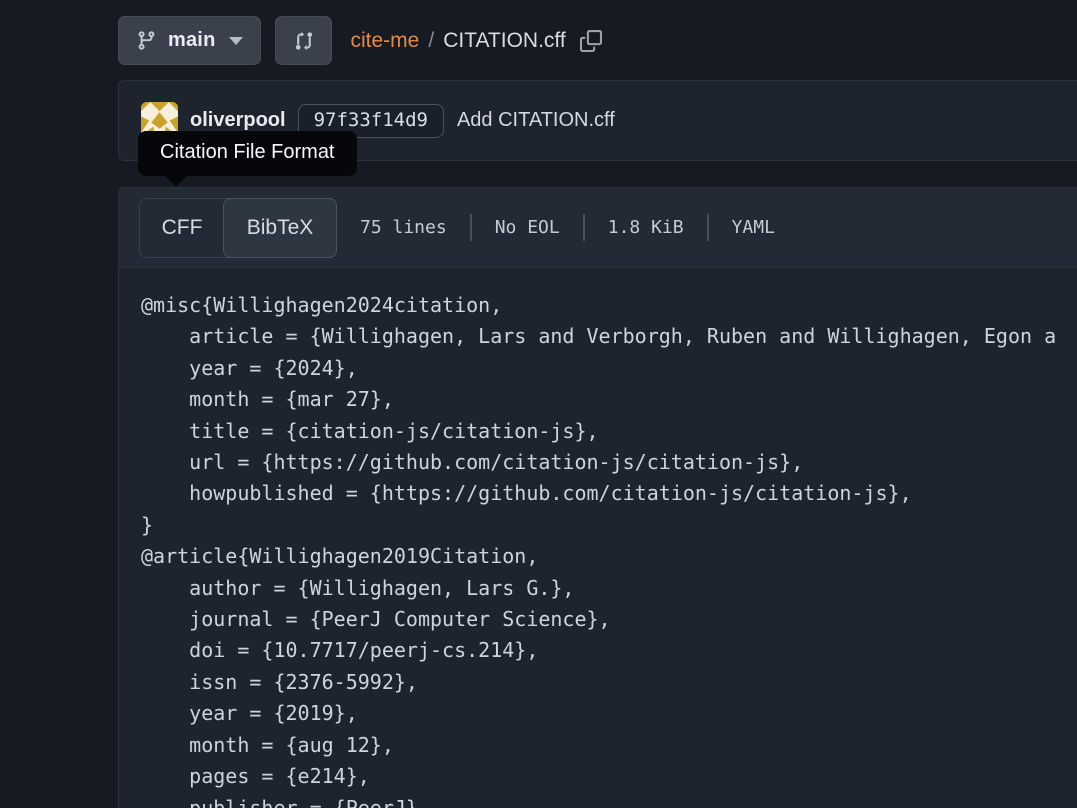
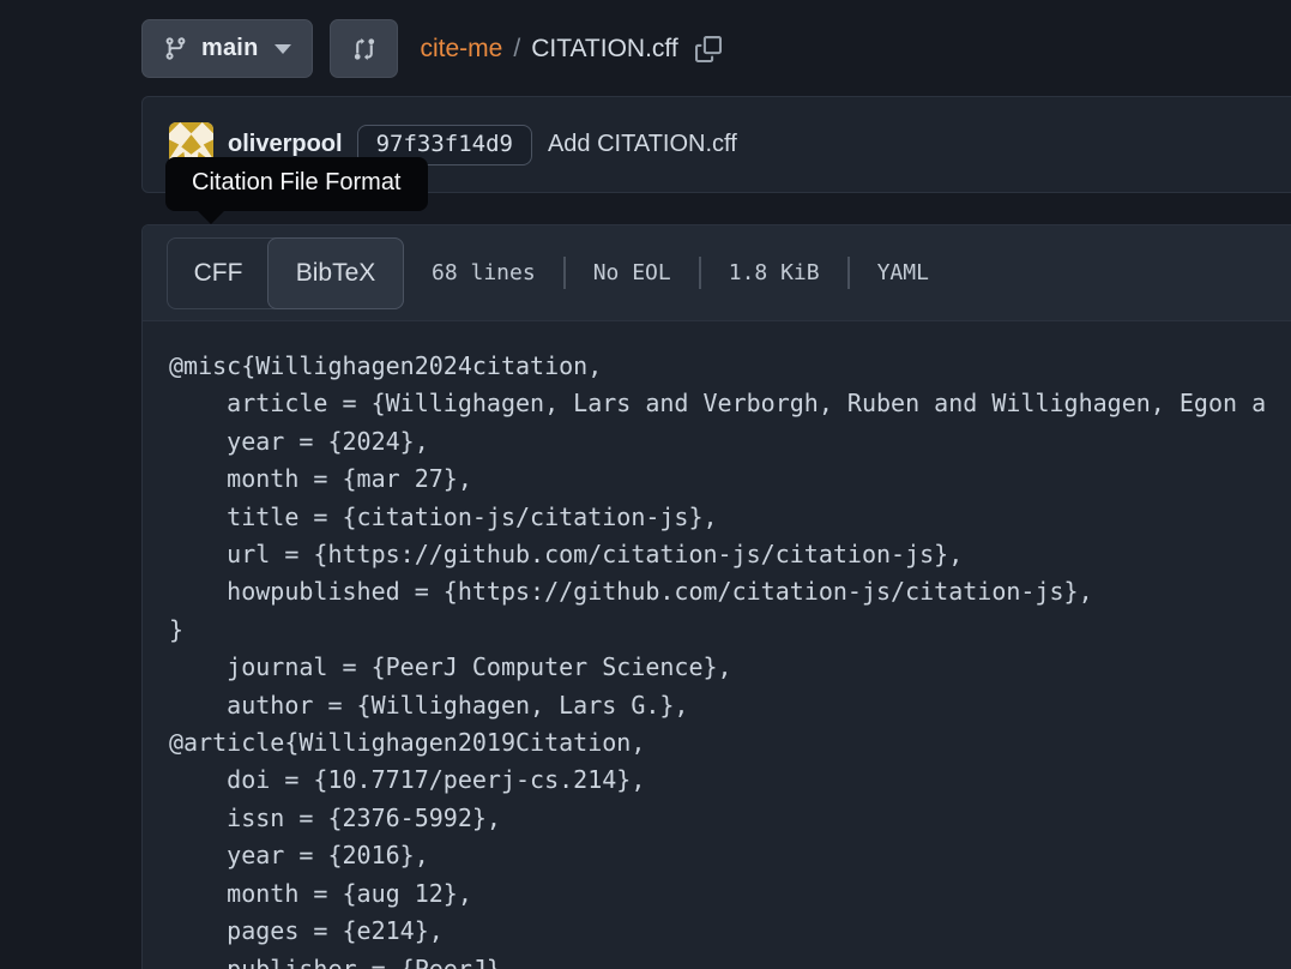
  main
  cite-me
  /
  CITATION.cff
  oliverpool
  97f33f14d9
  Add CITATION.cff
  Citation File Format
  CFF
  BibTeX
- 75 lines
+ 68 lines
  No EOL
  1.8 KiB
  YAML
  @misc{Willighagen2024citation,
  article = {Willighagen, Lars and Verborgh, Ruben and Willighagen, Egon a
  year = {2024},
  month = {mar 27},
  title = {citation-js/citation-js},
  url = {https://github.com/citation-js/citation-js},
  howpublished = {https://github.com/citation-js/citation-js},
  }
- @article{Willighagen2019Citation,
+ journal = {PeerJ Computer Science},
  author = {Willighagen, Lars G.},
- journal = {PeerJ Computer Science},
+ @article{Willighagen2019Citation,
  doi = {10.7717/peerj-cs.214},
  issn = {2376-5992},
- year = {2019},
+ year = {2016},
  month = {aug 12},
  pages = {e214},
